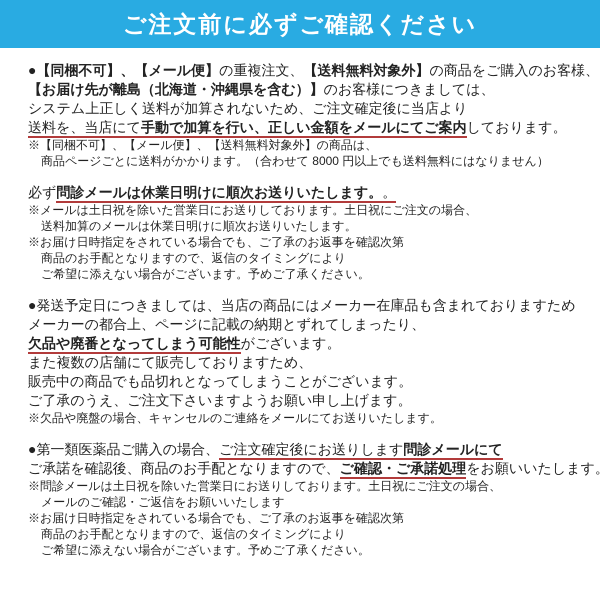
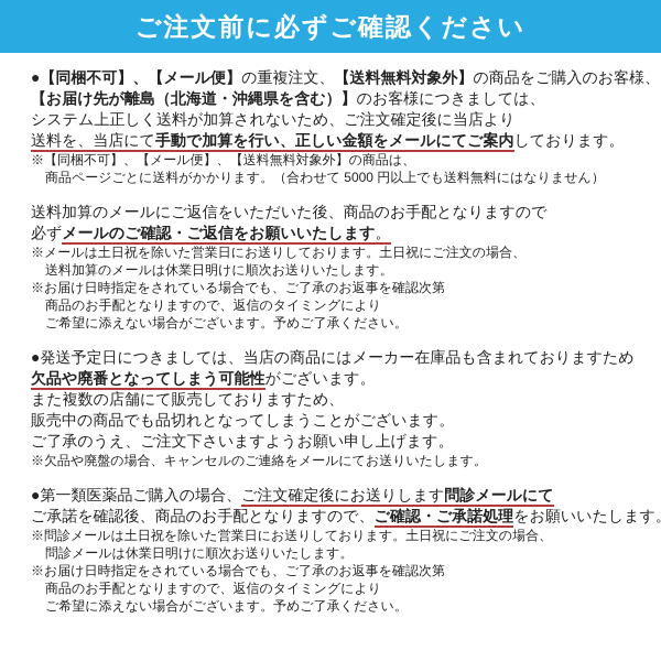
  ご注文前に必ずご確認ください
  ●【同梱不可】、【メール便】の重複注文、【送料無料対象外】の商品をご購入のお客様、
  【お届け先が離島（北海道・沖縄県を含む）】のお客様につきましては、
  システム上正しく送料が加算されないため、ご注文確定後に当店より
  送料を、当店にて手動で加算を行い、正しい金額をメールにてご案内しております。
  ※【同梱不可】、【メール便】、【送料無料対象外】の商品は、
- 商品ページごとに送料がかかります。（合わせて 8000 円以上でも送料無料にはなりません）
+ 商品ページごとに送料がかかります。（合わせて 5000 円以上でも送料無料にはなりません）
+ 送料加算のメールにご返信をいただいた後、商品のお手配となりますので
- 必ず問診メールは休業日明けに順次お送りいたします。。
+ 必ずメールのご確認・ご返信をお願いいたします。
  ※メールは土日祝を除いた営業日にお送りしております。土日祝にご注文の場合、
  送料加算のメールは休業日明けに順次お送りいたします。
  ※お届け日時指定をされている場合でも、ご了承のお返事を確認次第
  商品のお手配となりますので、返信のタイミングにより
  ご希望に添えない場合がございます。予めご了承ください。
  ●発送予定日につきましては、当店の商品にはメーカー在庫品も含まれておりますため
- メーカーの都合上、ページに記載の納期とずれてしまったり、
  欠品や廃番となってしまう可能性がございます。
  また複数の店舗にて販売しておりますため、
  販売中の商品でも品切れとなってしまうことがございます。
  ご了承のうえ、ご注文下さいますようお願い申し上げます。
  ※欠品や廃盤の場合、キャンセルのご連絡をメールにてお送りいたします。
  ●第一類医薬品ご購入の場合、ご注文確定後にお送りします問診メールにて
  ご承諾を確認後、商品のお手配となりますので、ご確認・ご承諾処理をお願いいたします
  ※問診メールは土日祝を除いた営業日にお送りしております。土日祝にご注文の場合、
- メールのご確認・ご返信をお願いいたします
+ 問診メールは休業日明けに順次お送りいたします。
  ※お届け日時指定をされている場合でも、ご了承のお返事を確認次第
  商品のお手配となりますので、返信のタイミングにより
  ご希望に添えない場合がございます。予めご了承ください。
